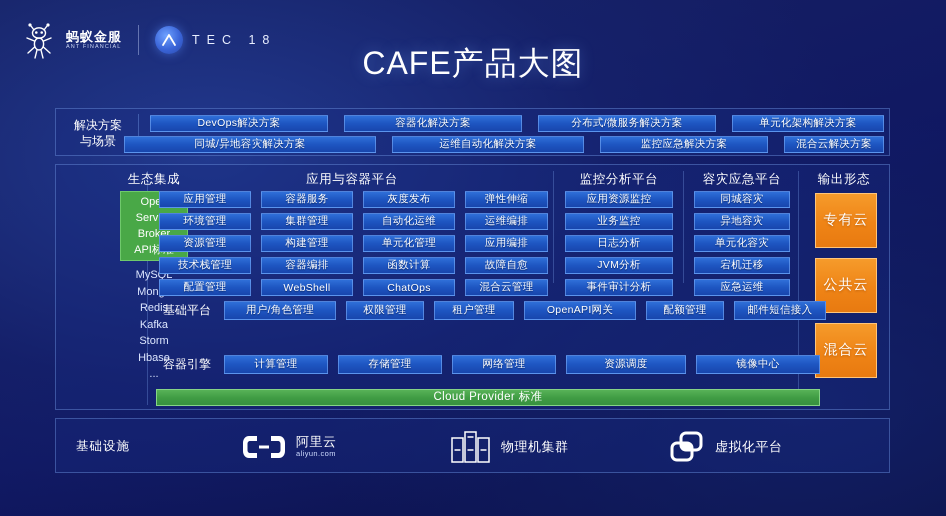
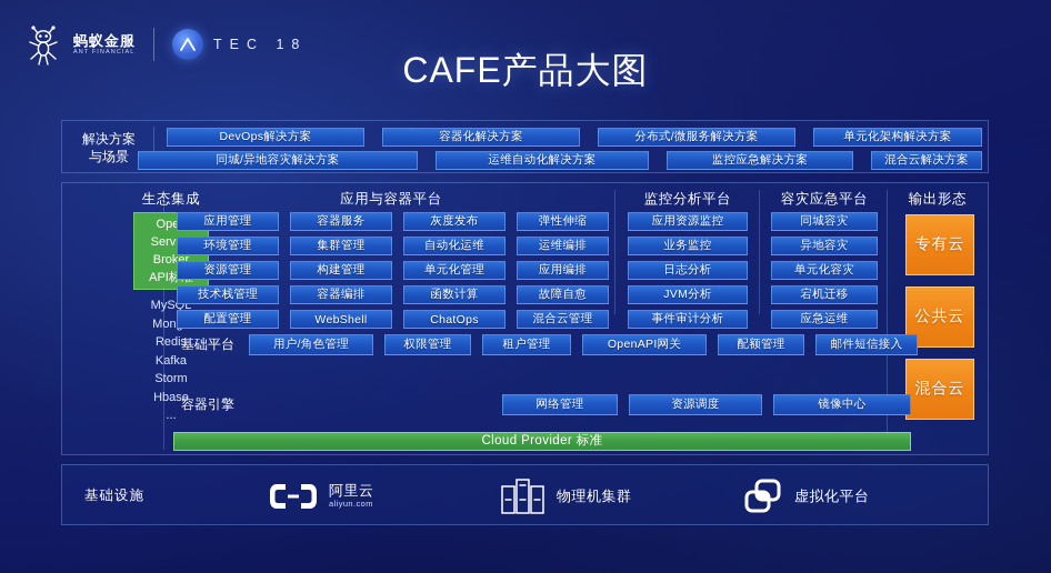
  蚂蚁金服
  TEC 18
  CAFE产品大图
  解决方案
  与场景
  DevOps解决方案
  容器化解决方案
  分布式/微服务解决方案
  单元化架构解决方案
  同城/异地容灾解决方案
  运维自动化解决方案
  监控应急解决方案
  混合云解决方案
  生态集成
  Broker
  API标
  MySQL
  Redis
  Kafka
  Storm
  Hbase
  ...
  应用与容器平台
  应用管理
  环境管理
  资源管理
  技术栈管理
  配置管理
  容器服务
  集群管理
  构建管理
  容器编排
  WebShell
  灰度发布
  自动化运维
  单元化管理
  函数计算
  ChatOps
  弹性伸缩
  运维编排
  应用编排
  故障自愈
  混合云管理
  监控分析平台
  应用资源监控
  业务监控
  日志分析
  JVM分析
  事件审计分析
  容灾应急平台
  同城容灾
  异地容灾
  单元化容灾
  宕机迁移
  应急运维
  输出形态
  专有云
  公共云
  混合云
  基础平台
  用户/角色管理
  权限管理
  租户管理
  OpenAPI网关
  配额管理
  邮件短信接入
  容器引擎
- 计算管理
- 存储管理
  网络管理
  资源调度
  镜像中心
  Cloud Provider 标准
  基础设施
  阿里云
  aliyun.com
  物理机集群
  虚拟化平台
